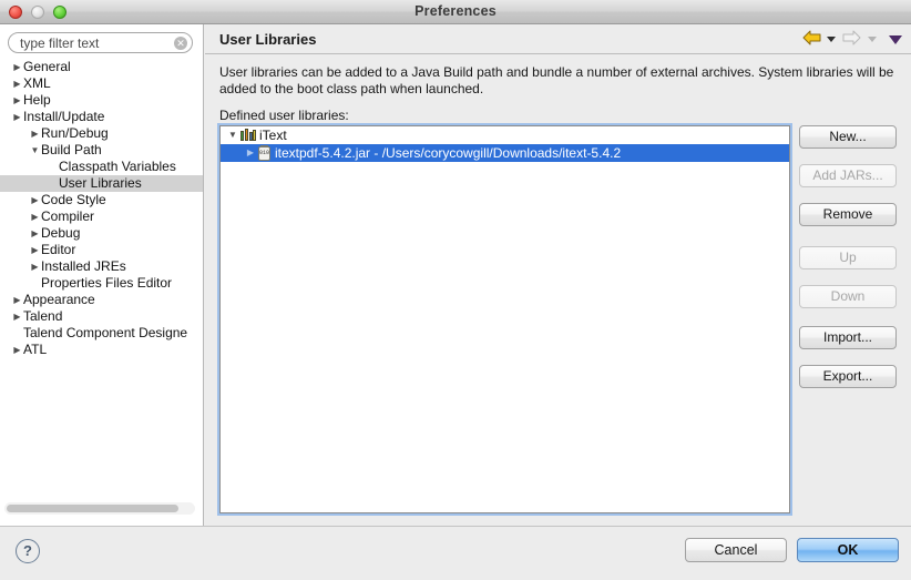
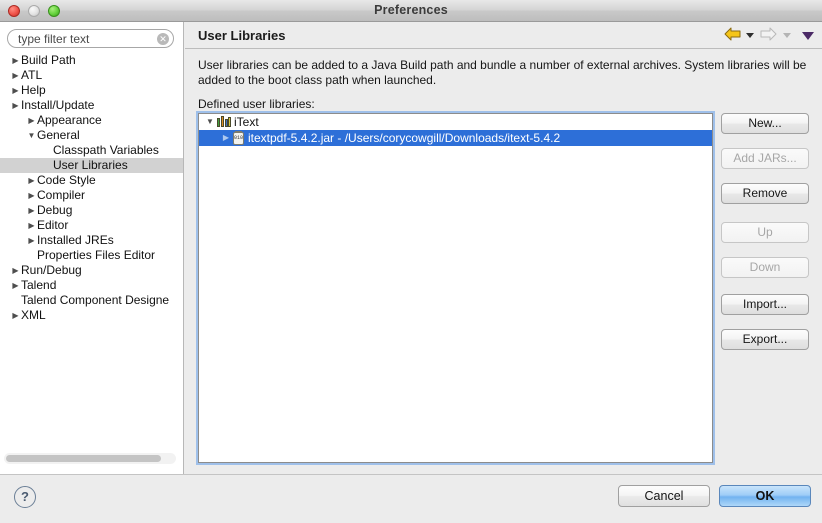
  Preferences
  type filter text
  ✕
- ▶ General
+ ▶ Build Path
- ▶ XML
+ ▶ ATL
  ▶ Help
  ▶ Install/Update
- ▶ Run/Debug
+ ▶ Appearance
- ▼ Build Path
+ ▼ General
  Classpath Variables
  User Libraries
  ▶ Code Style
  ▶ Compiler
  ▶ Debug
  ▶ Editor
  ▶ Installed JREs
  Properties Files Editor
- ▶ Appearance
+ ▶ Run/Debug
  ▶ Talend
  Talend Component Designe
- ▶ ATL
+ ▶ XML
  User Libraries
  User libraries can be added to a Java Build path and bundle a number of external archives. System libraries will be added to the boot class path when launched.
  Defined user libraries:
  ▼ iText
  ▶ itextpdf-5.4.2.jar - /Users/corycowgill/Downloads/itext-5.4.2
  New...
  Add JARs...
  Remove
  Up
  Down
  Import...
  Export...
  ?
  Cancel
  OK
